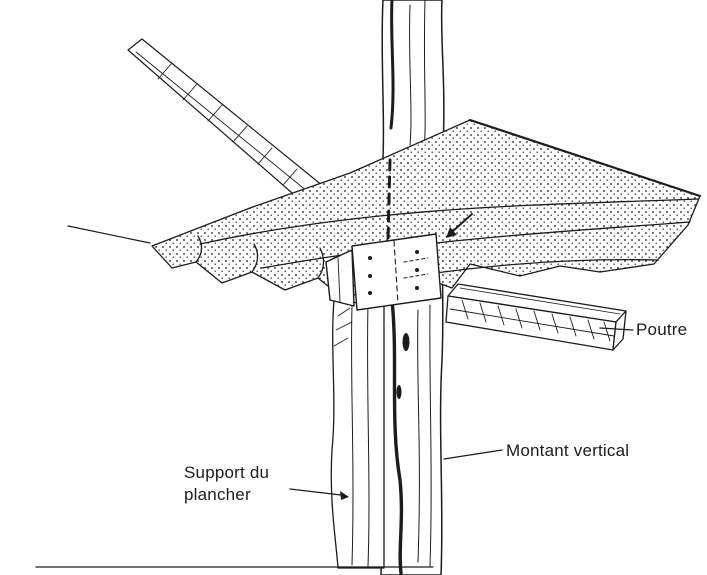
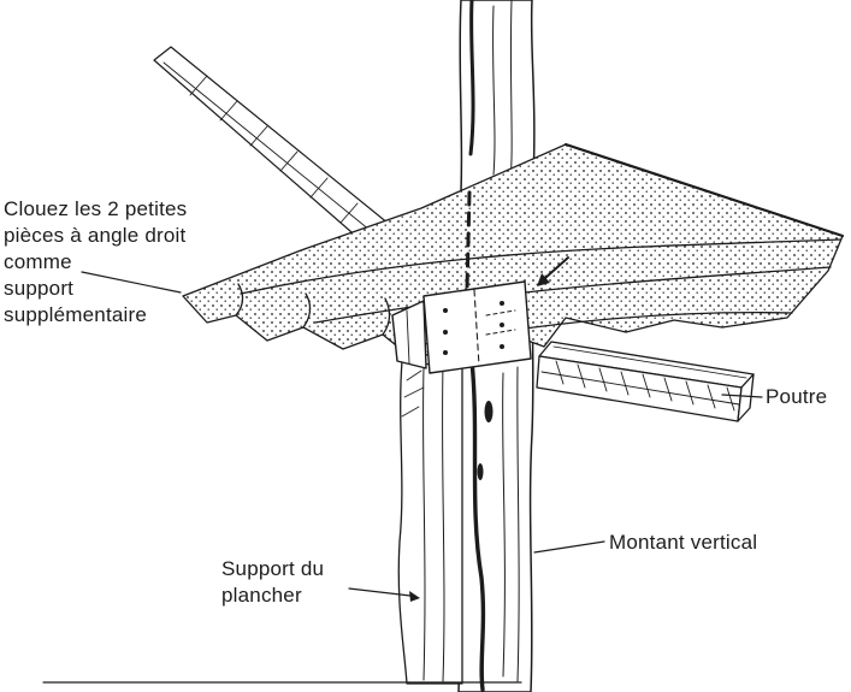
+ Clouez les 2 petites
+ pièces à angle droit
+ comme
+ support
+ supplémentaire
  Poutre
  Montant vertical
  Support du
  plancher
